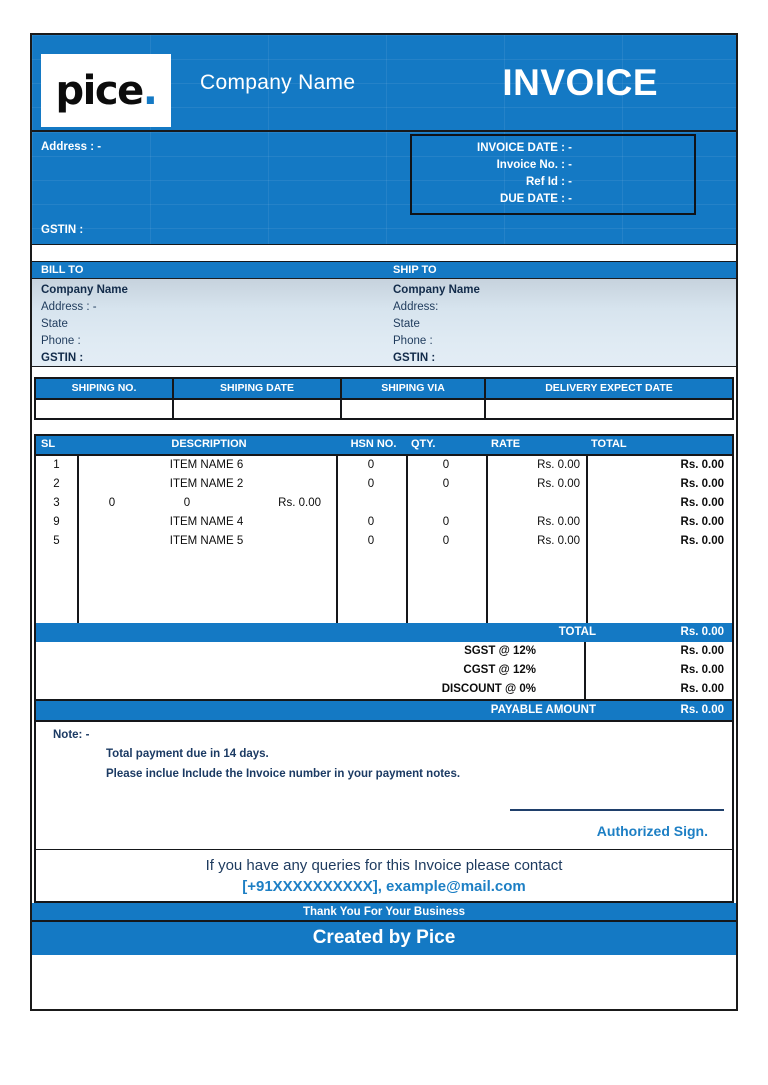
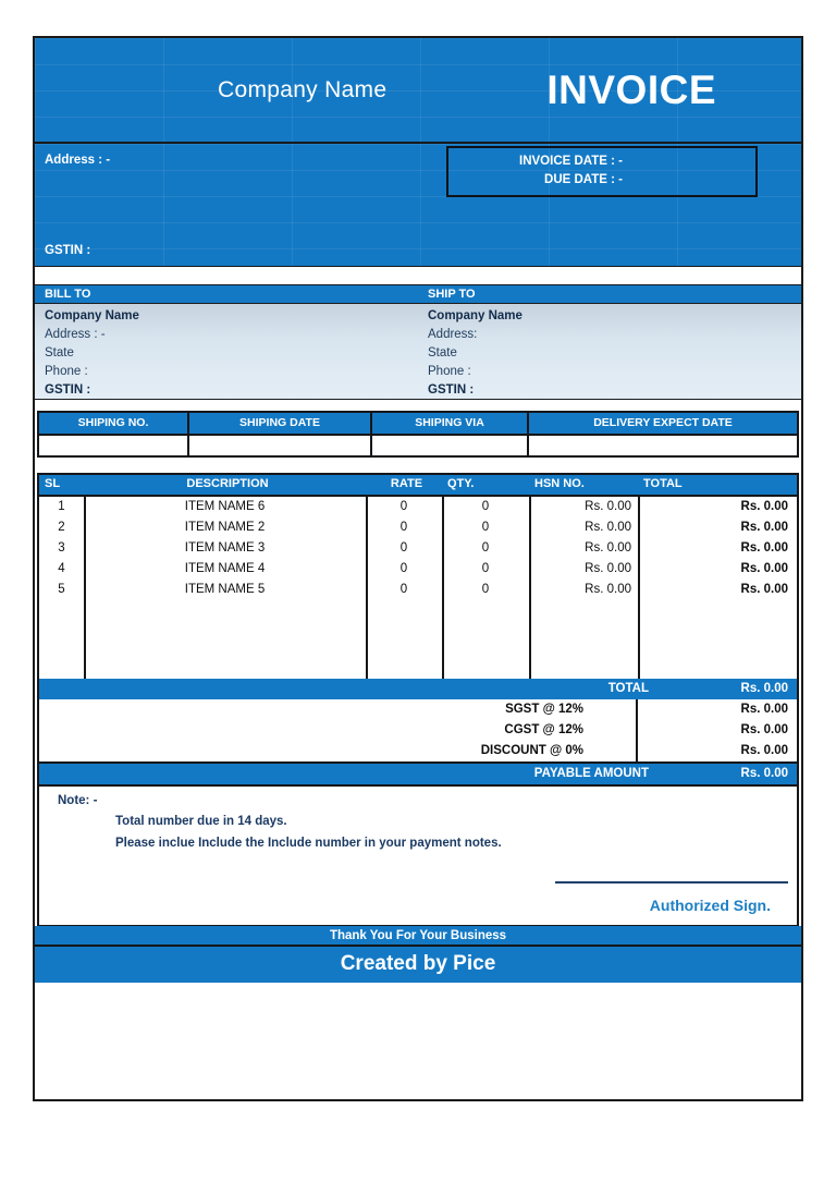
- pice.
  Company Name
  INVOICE
  Address : -
  GSTIN :
  INVOICE DATE : -
- Invoice No. : -
- Ref Id : -
  DUE DATE : -
  BILL TO
  SHIP TO
  Company Name
  Address : -
  State
  Phone :
  GSTIN :
  Company Name
  Address:
  State
  Phone :
  GSTIN :
  SHIPING NO.
  SHIPING DATE
  SHIPING VIA
  DELIVERY EXPECT DATE
  DESCRIPTION
- HSN NO.
+ RATE
  QTY.
- RATE
+ HSN NO.
  TOTAL
  1
  ITEM NAME 6
  0
  0
  Rs. 0.00
  Rs. 0.00
  2
  ITEM NAME 2
  0
  0
  Rs. 0.00
  Rs. 0.00
  3
+ ITEM NAME 3
  0
  0
  Rs. 0.00
  Rs. 0.00
- 9
+ 4
  ITEM NAME 4
  0
  0
  Rs. 0.00
  Rs. 0.00
  5
  ITEM NAME 5
  0
  0
  Rs. 0.00
  Rs. 0.00
  TOTAL
  Rs. 0.00
  SGST @ 12%
  Rs. 0.00
  CGST @ 12%
  Rs. 0.00
  DISCOUNT @ 0%
  Rs. 0.00
  PAYABLE AMOUNT
  Rs. 0.00
  Note: -
- Total payment due in 14 days.
+ Total number due in 14 days.
- Please inclue Include the Invoice number in your payment notes.
+ Please inclue Include the Include number in your payment notes.
  Authorized Sign.
- If you have any queries for this Invoice please contact
- [+91XXXXXXXXXX], example@mail.com
  Thank You For Your Business
  Created by Pice
